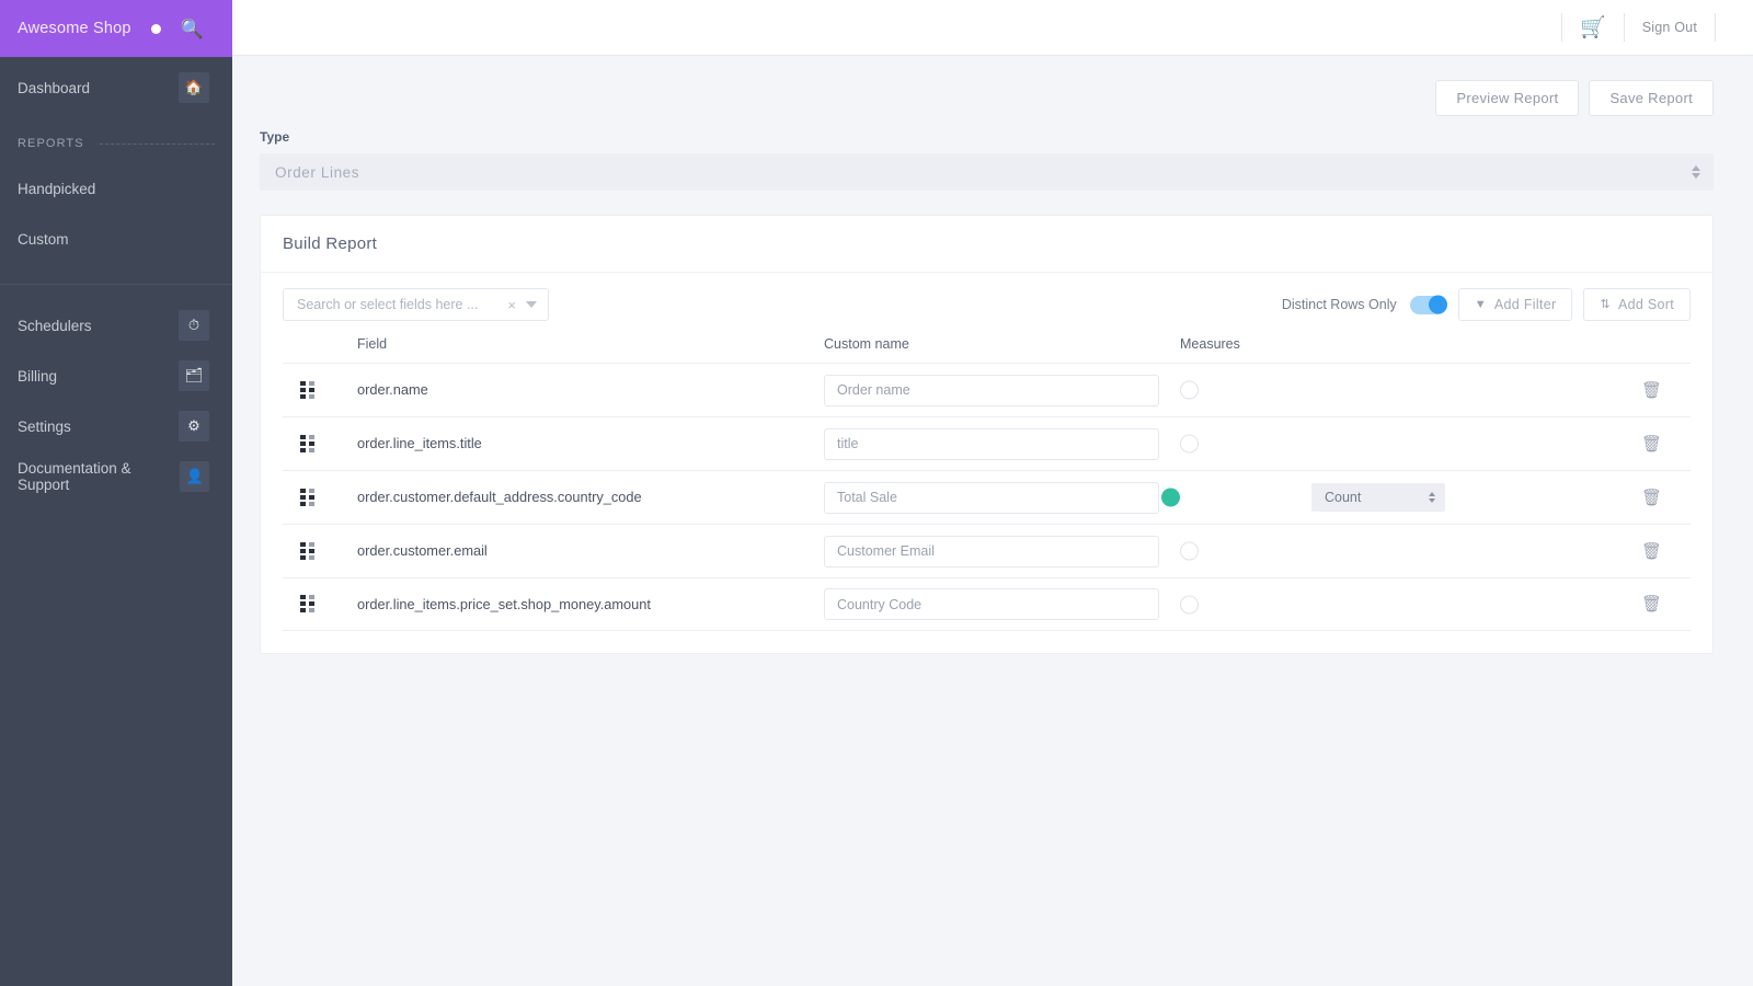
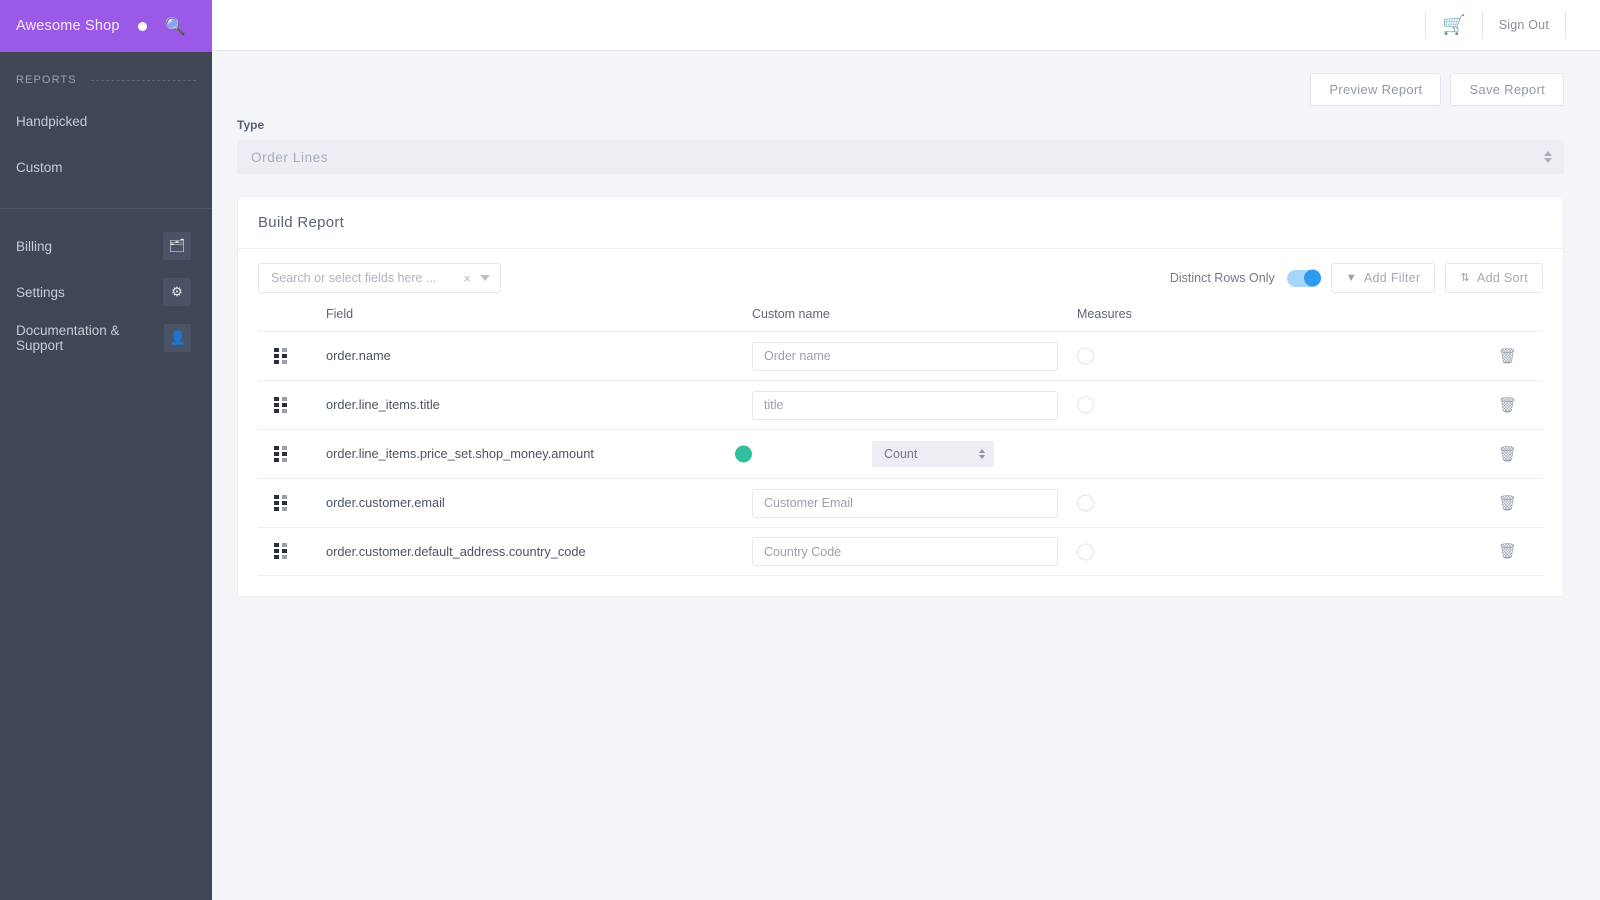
  Awesome Shop
  🔍
- Dashboard
- 🏠
  REPORTS
  Handpicked
  Custom
- Schedulers
- ⏱
  Billing
  🗂
  Settings
  ⚙
  Documentation & Support
  👤
  🛒
  Sign Out
  Preview Report
  Save Report
  Type
  Order Lines
  Build Report
  Search or select fields here ...
  ×
  Distinct Rows Only
  ▼
  Add Filter
  ⇅
  Add Sort
  Field
  Custom name
  Measures
  order.name
  Order name
  🗑
  order.line_items.title
  title
  🗑
- order.customer.default_address.country_code
+ order.line_items.price_set.shop_money.amount
- Total Sale
  Count
  🗑
  order.customer.email
  Customer Email
  🗑
- order.line_items.price_set.shop_money.amount
+ order.customer.default_address.country_code
  Country Code
  🗑
